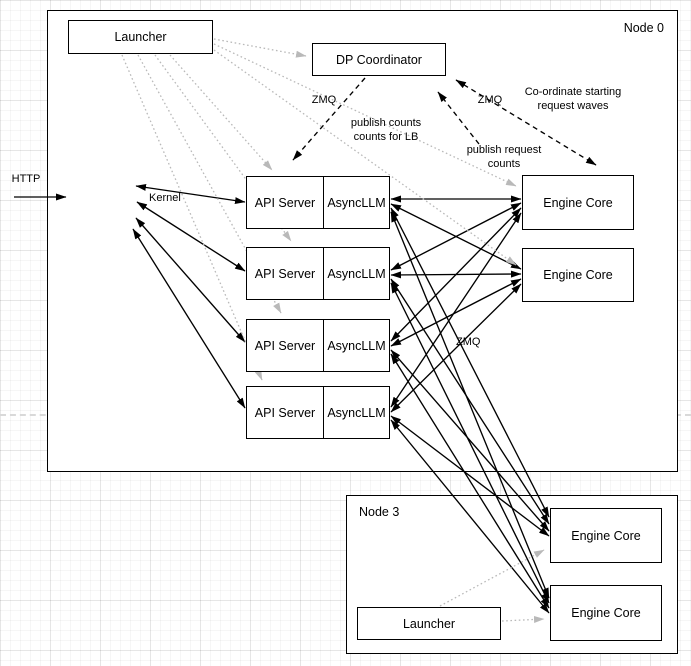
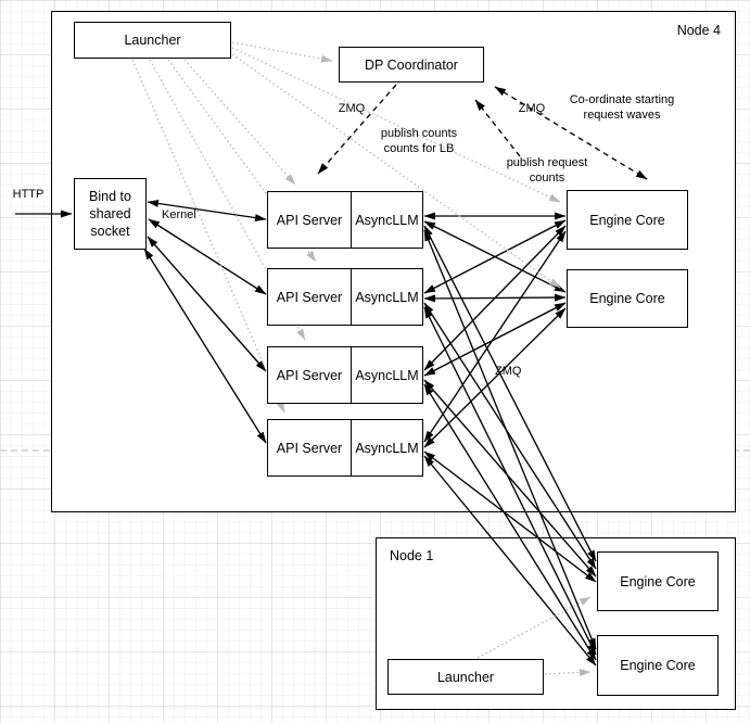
- Node 0
+ Node 4
- Node 3
+ Node 1
  Launcher
  DP Coordinator
+ Bind to shared socket
  API Server
  AsyncLLM
  API Server
  AsyncLLM
  API Server
  AsyncLLM
  API Server
  AsyncLLM
  Engine Core
  Engine Core
  Engine Core
  Engine Core
  Launcher
  HTTP
  Kernel
  ZMQ
  publish counts counts for LB
  ZMQ
  Co-ordinate starting request waves
  publish request counts
  ZMQ
